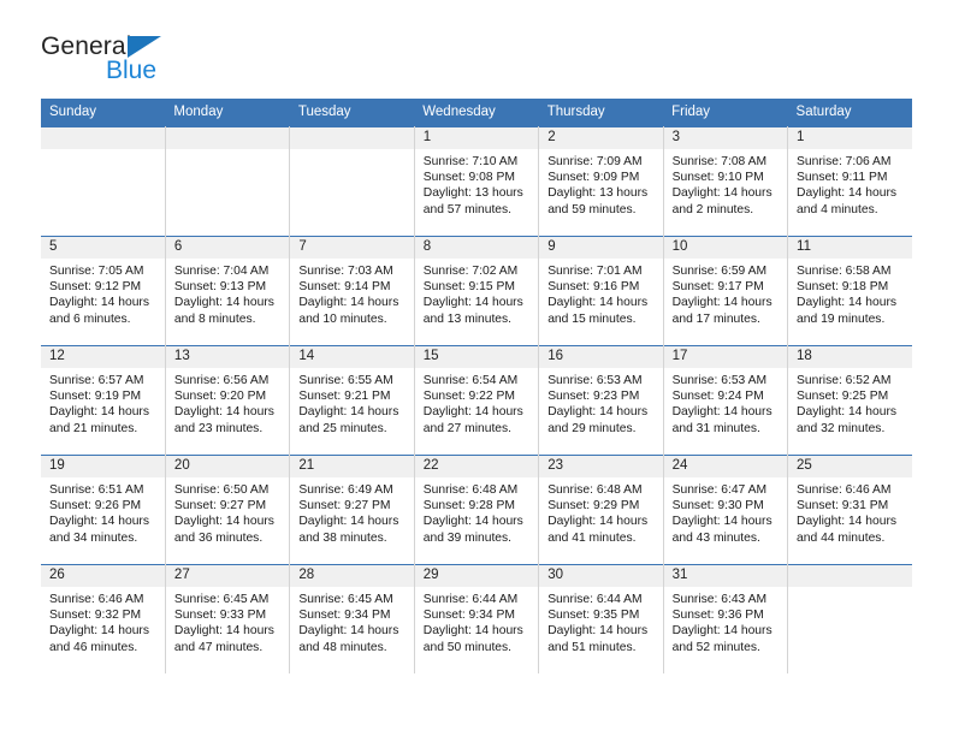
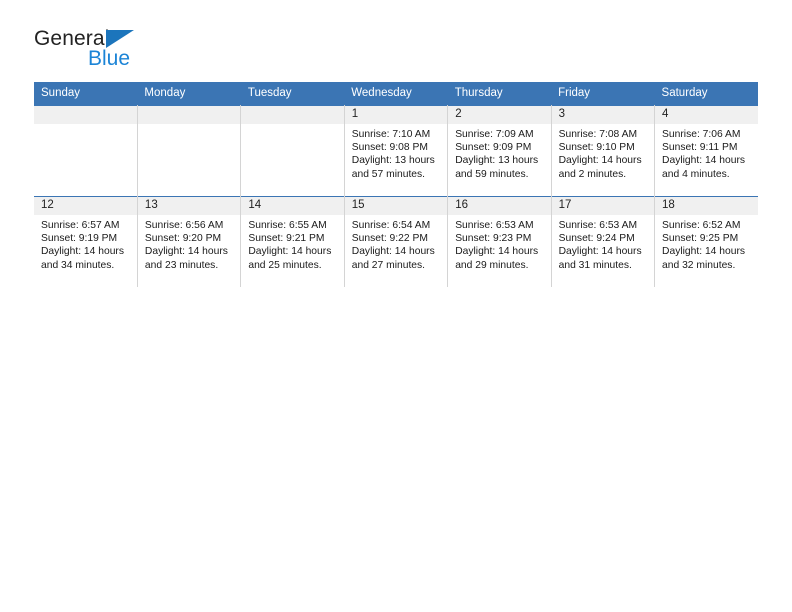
  General
  Blue
  Sunday	Monday	Tuesday	Wednesday	Thursday	Friday	Saturday
- 			1Sunrise: 7:10 AMSunset: 9:08 PMDaylight: 13 hoursand 57 minutes.	2Sunrise: 7:09 AMSunset: 9:09 PMDaylight: 13 hoursand 59 minutes.	3Sunrise: 7:08 AMSunset: 9:10 PMDaylight: 14 hoursand 2 minutes.	1Sunrise: 7:06 AMSunset: 9:11 PMDaylight: 14 hoursand 4 minutes.
+ 			1Sunrise: 7:10 AMSunset: 9:08 PMDaylight: 13 hoursand 57 minutes.	2Sunrise: 7:09 AMSunset: 9:09 PMDaylight: 13 hoursand 59 minutes.	3Sunrise: 7:08 AMSunset: 9:10 PMDaylight: 14 hoursand 2 minutes.	4Sunrise: 7:06 AMSunset: 9:11 PMDaylight: 14 hoursand 4 minutes.
- 5Sunrise: 7:05 AMSunset: 9:12 PMDaylight: 14 hoursand 6 minutes.	6Sunrise: 7:04 AMSunset: 9:13 PMDaylight: 14 hoursand 8 minutes.	7Sunrise: 7:03 AMSunset: 9:14 PMDaylight: 14 hoursand 10 minutes.	8Sunrise: 7:02 AMSunset: 9:15 PMDaylight: 14 hoursand 13 minutes.	9Sunrise: 7:01 AMSunset: 9:16 PMDaylight: 14 hoursand 15 minutes.	10Sunrise: 6:59 AMSunset: 9:17 PMDaylight: 14 hoursand 17 minutes.	11Sunrise: 6:58 AMSunset: 9:18 PMDaylight: 14 hoursand 19 minutes.
- 12Sunrise: 6:57 AMSunset: 9:19 PMDaylight: 14 hoursand 21 minutes.	13Sunrise: 6:56 AMSunset: 9:20 PMDaylight: 14 hoursand 23 minutes.	14Sunrise: 6:55 AMSunset: 9:21 PMDaylight: 14 hoursand 25 minutes.	15Sunrise: 6:54 AMSunset: 9:22 PMDaylight: 14 hoursand 27 minutes.	16Sunrise: 6:53 AMSunset: 9:23 PMDaylight: 14 hoursand 29 minutes.	17Sunrise: 6:53 AMSunset: 9:24 PMDaylight: 14 hoursand 31 minutes.	18Sunrise: 6:52 AMSunset: 9:25 PMDaylight: 14 hoursand 32 minutes.
+ 12Sunrise: 6:57 AMSunset: 9:19 PMDaylight: 14 hoursand 34 minutes.	13Sunrise: 6:56 AMSunset: 9:20 PMDaylight: 14 hoursand 23 minutes.	14Sunrise: 6:55 AMSunset: 9:21 PMDaylight: 14 hoursand 25 minutes.	15Sunrise: 6:54 AMSunset: 9:22 PMDaylight: 14 hoursand 27 minutes.	16Sunrise: 6:53 AMSunset: 9:23 PMDaylight: 14 hoursand 29 minutes.	17Sunrise: 6:53 AMSunset: 9:24 PMDaylight: 14 hoursand 31 minutes.	18Sunrise: 6:52 AMSunset: 9:25 PMDaylight: 14 hoursand 32 minutes.
- 19Sunrise: 6:51 AMSunset: 9:26 PMDaylight: 14 hoursand 34 minutes.	20Sunrise: 6:50 AMSunset: 9:27 PMDaylight: 14 hoursand 36 minutes.	21Sunrise: 6:49 AMSunset: 9:27 PMDaylight: 14 hoursand 38 minutes.	22Sunrise: 6:48 AMSunset: 9:28 PMDaylight: 14 hoursand 39 minutes.	23Sunrise: 6:48 AMSunset: 9:29 PMDaylight: 14 hoursand 41 minutes.	24Sunrise: 6:47 AMSunset: 9:30 PMDaylight: 14 hoursand 43 minutes.	25Sunrise: 6:46 AMSunset: 9:31 PMDaylight: 14 hoursand 44 minutes.
- 26Sunrise: 6:46 AMSunset: 9:32 PMDaylight: 14 hoursand 46 minutes.	27Sunrise: 6:45 AMSunset: 9:33 PMDaylight: 14 hoursand 47 minutes.	28Sunrise: 6:45 AMSunset: 9:34 PMDaylight: 14 hoursand 48 minutes.	29Sunrise: 6:44 AMSunset: 9:34 PMDaylight: 14 hoursand 50 minutes.	30Sunrise: 6:44 AMSunset: 9:35 PMDaylight: 14 hoursand 51 minutes.	31Sunrise: 6:43 AMSunset: 9:36 PMDaylight: 14 hoursand 52 minutes.
